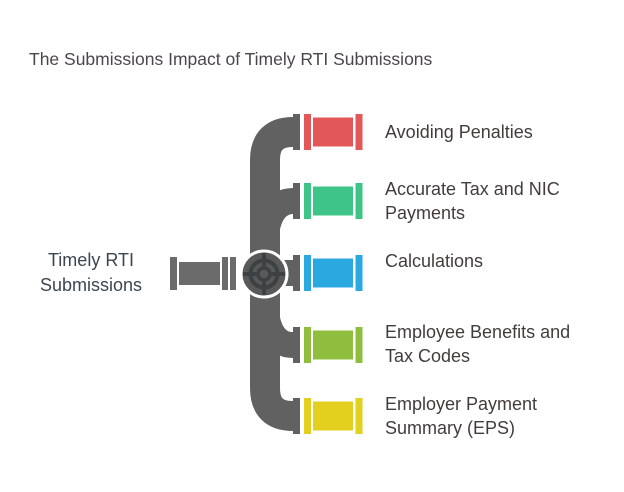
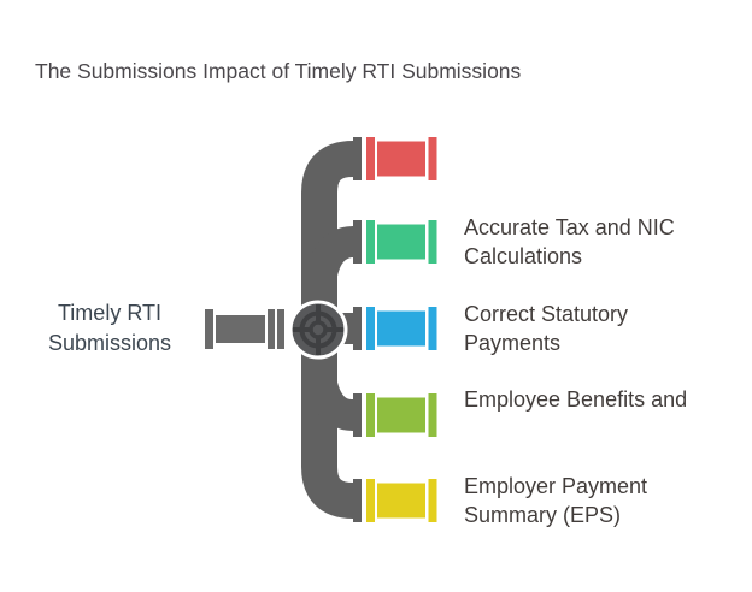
  The Submissions Impact of Timely RTI Submissions
  Timely RTI
  Submissions
- Avoiding Penalties
  Accurate Tax and NIC
- Payments
+ Calculations
+ Correct Statutory
- Calculations
+ Payments
  Employee Benefits and
- Tax Codes
  Employer Payment
  Summary (EPS)
